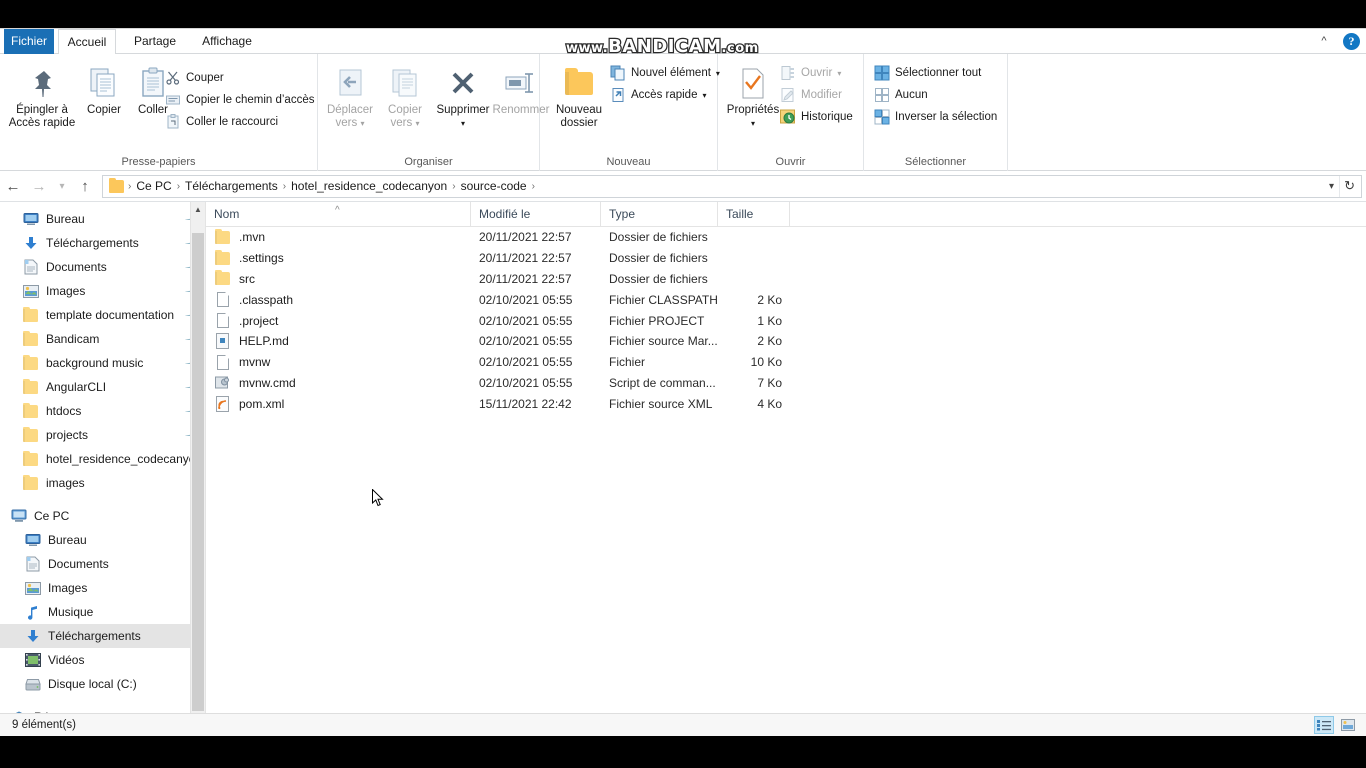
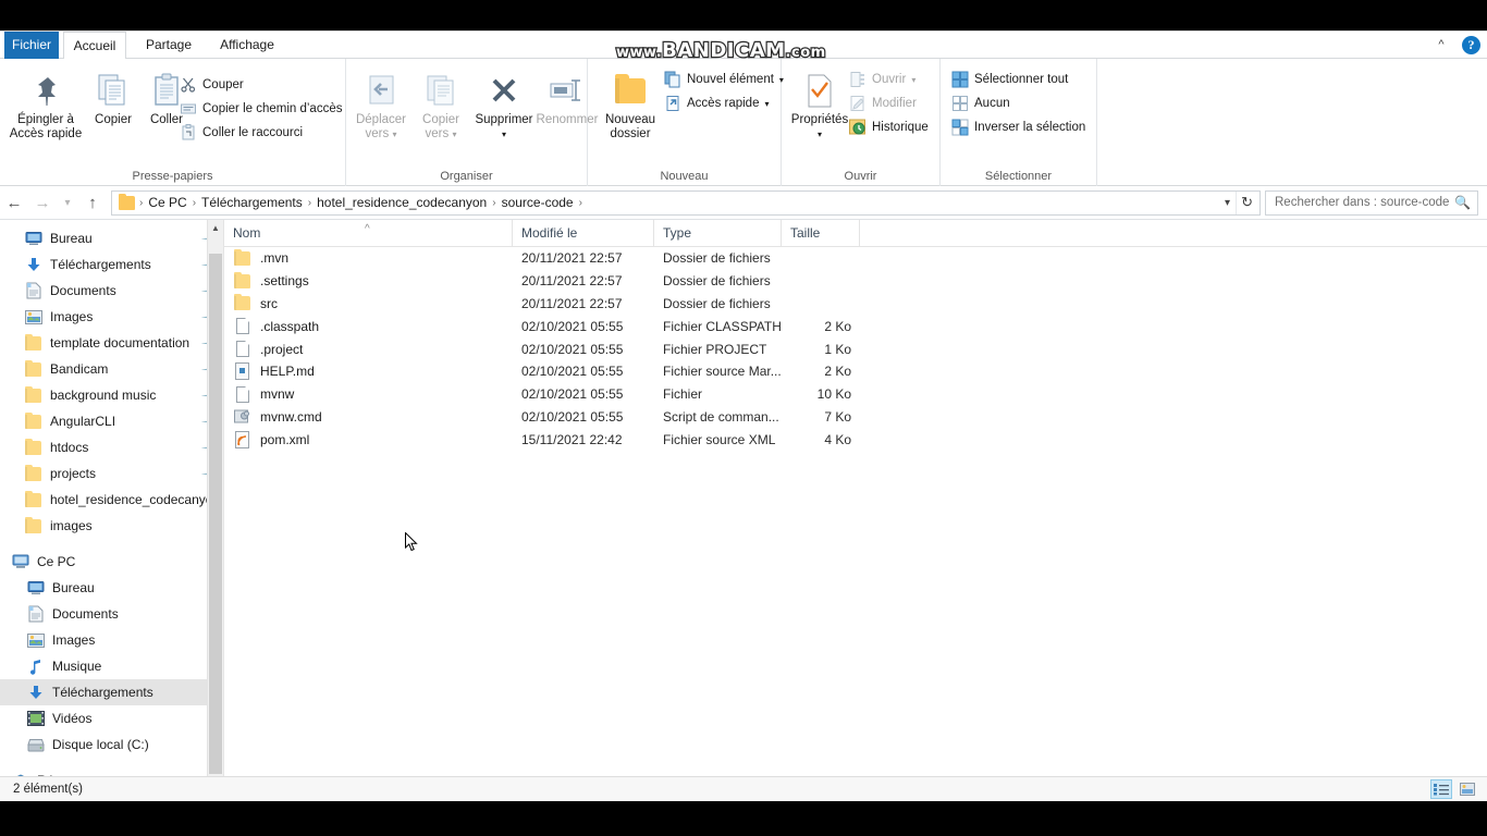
  www.BANDICAM.com
  Fichier
  Accueil
  Partage
  Affichage
  ^
  ?
  Épingler à
  Accès rapide
  Copier
  Coller
  Couper
  Copier le chemin d’accès
  Coller le raccourci
  Presse-papiers
  Déplacer
  vers ▾
  Copier
  vers ▾
  Supprimer
  ▾
  Renommer
  Organiser
  Nouveau
  dossier
  Nouvel élément
  ▾
  Accès rapide
  ▾
  Nouveau
  Propriétés
  ▾
  Ouvrir
  ▾
  Modifier
  Historique
  Ouvrir
  Sélectionner tout
  Aucun
  Inverser la sélection
  Sélectionner
  ←
  →
  ▾
  ↑
  ›
  Ce PC
  ›
  Téléchargements
  ›
  hotel_residence_codecanyon
  ›
  source-code
  ›
  ▾
  ↻
+ Rechercher dans : source-code
+ 🔍
  Bureau
  Téléchargements
  Documents
  Images
  template documentation
  Bandicam
  background music
  AngularCLI
  htdocs
  projects
  hotel_residence_codecany
  images
  Ce PC
  Bureau
  Documents
  Images
  Musique
  Téléchargements
  Vidéos
  Disque local (C:)
  ▲
  Nom
  ^
  Modifié le
  Type
  Taille
  .mvn
  20/11/2021 22:57
  Dossier de fichiers
  .settings
  20/11/2021 22:57
  Dossier de fichiers
  src
  20/11/2021 22:57
  Dossier de fichiers
  .classpath
  02/10/2021 05:55
  Fichier CLASSPATH
  2 Ko
  .project
  02/10/2021 05:55
  Fichier PROJECT
  1 Ko
  HELP.md
  02/10/2021 05:55
  Fichier source Mar...
  2 Ko
  mvnw
  02/10/2021 05:55
  Fichier
  10 Ko
  mvnw.cmd
  02/10/2021 05:55
  Script de comman...
  7 Ko
  pom.xml
  15/11/2021 22:42
  Fichier source XML
  4 Ko
- 9 élément(s)
+ 2 élément(s)
